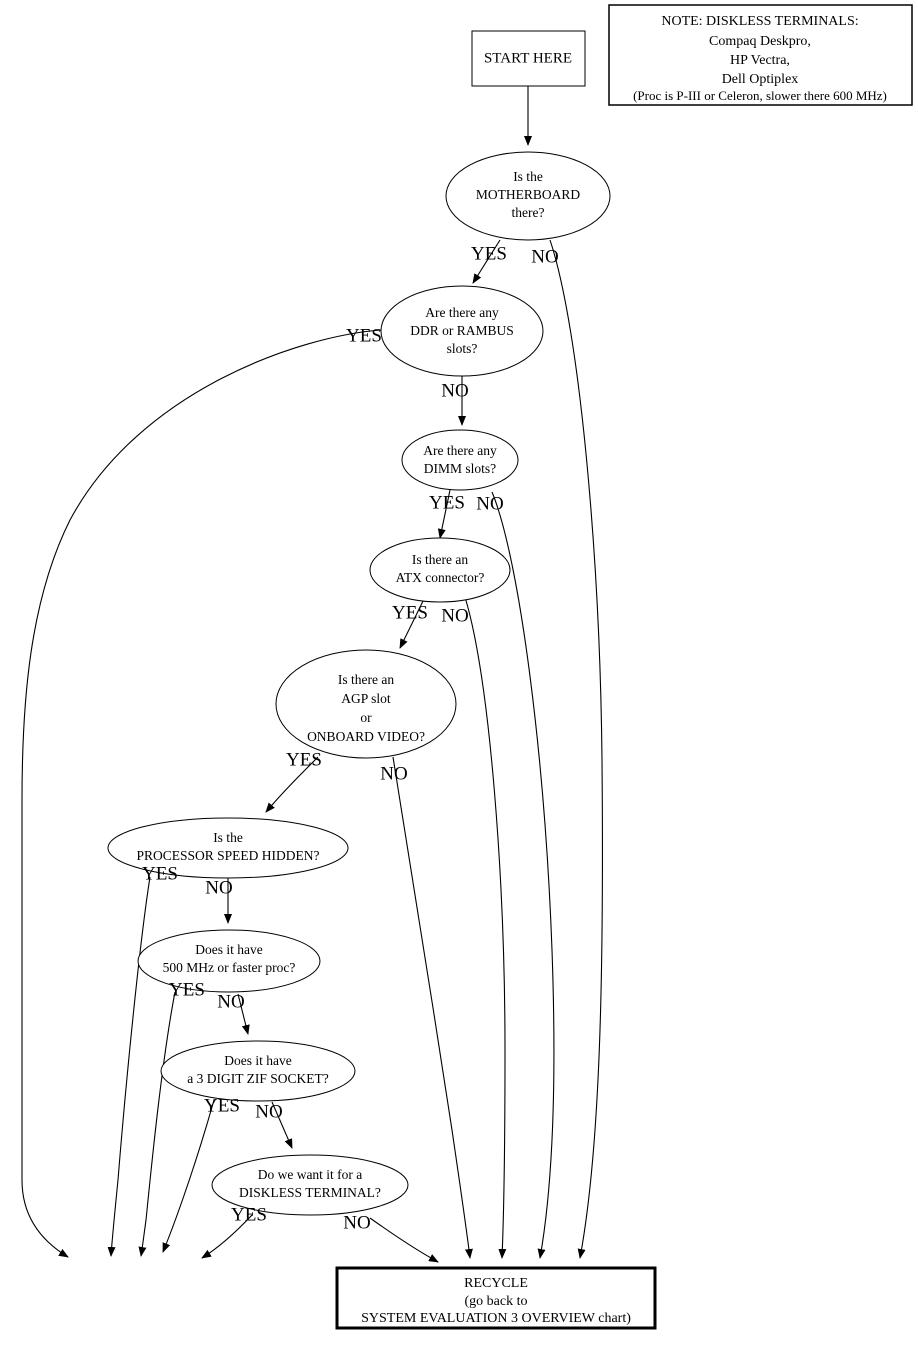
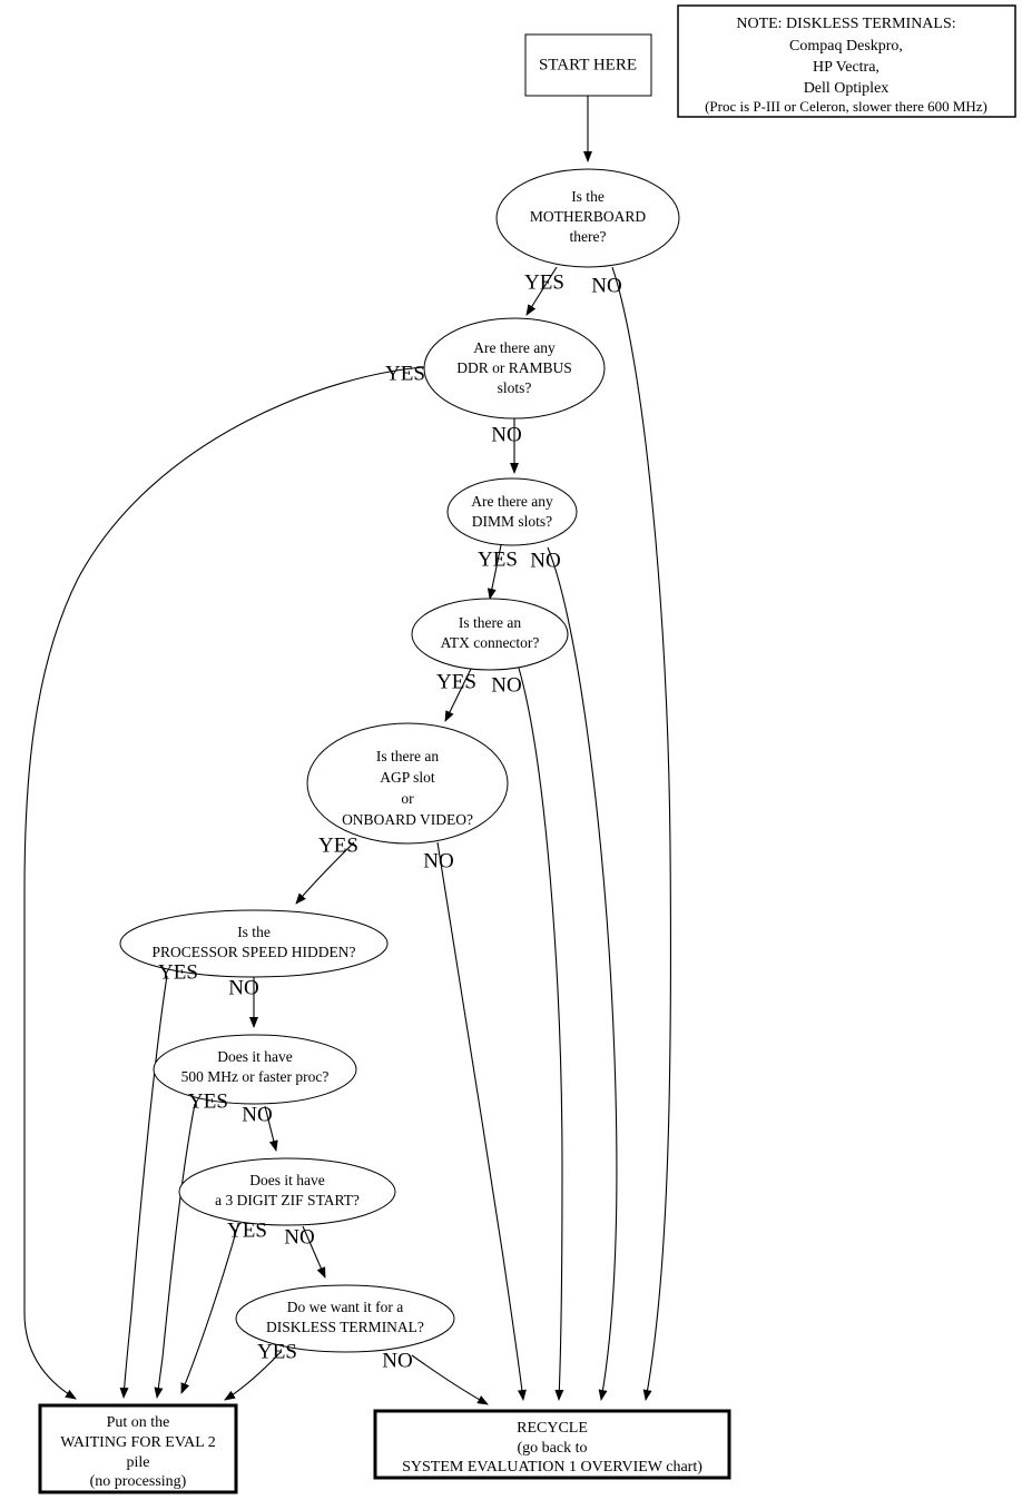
  NOTE: DISKLESS TERMINALS:
  Compaq Deskpro,
  HP Vectra,
  Dell Optiplex
  (Proc is P-III or Celeron, slower there 600 MHz)
  START HERE
  Is the
  MOTHERBOARD
  there?
  YES
  NO
  Are there any
  DDR or RAMBUS
  slots?
  YES
  NO
  Are there any
  DIMM slots?
  YES
  NO
  Is there an
  ATX connector?
  YES
  NO
  Is there an
  AGP slot
  or
  ONBOARD VIDEO?
  YES
  NO
  Is the
  PROCESSOR SPEED HIDDEN?
  YES
  NO
  Does it have
  500 MHz or faster proc?
  YES
  NO
  Does it have
- a 3 DIGIT ZIF SOCKET?
+ a 3 DIGIT ZIF START?
  YES
  NO
  Do we want it for a
  DISKLESS TERMINAL?
  YES
  NO
+ Put on the
+ WAITING FOR EVAL 2
+ pile
+ (no processing)
  RECYCLE
  (go back to
- SYSTEM EVALUATION 3 OVERVIEW chart)
+ SYSTEM EVALUATION 1 OVERVIEW chart)
